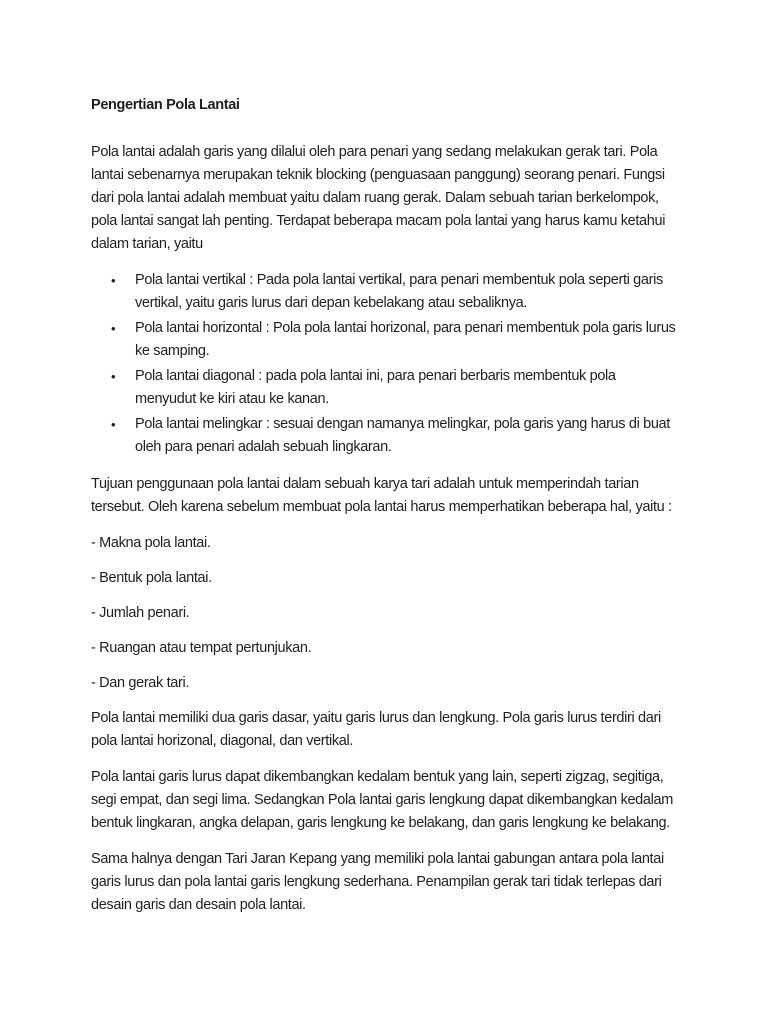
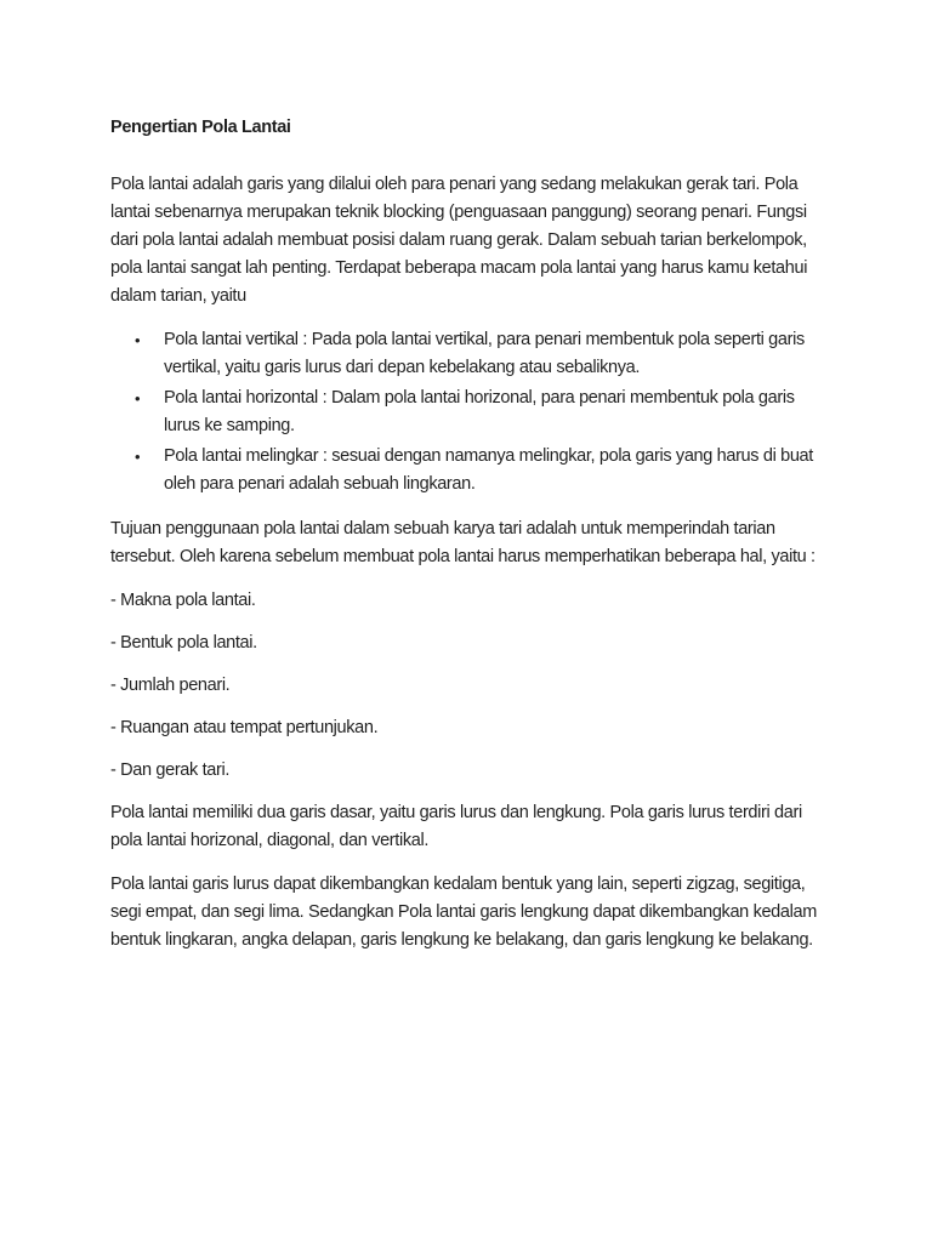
  Pengertian Pola Lantai
- Pola lantai adalah garis yang dilalui oleh para penari yang sedang melakukan gerak tari. Pola lantai sebenarnya merupakan teknik blocking (penguasaan panggung) seorang penari. Fungsi dari pola lantai adalah membuat yaitu dalam ruang gerak. Dalam sebuah tarian berkelompok, pola lantai sangat lah penting. Terdapat beberapa macam pola lantai yang harus kamu ketahui dalam tarian, yaitu
+ Pola lantai adalah garis yang dilalui oleh para penari yang sedang melakukan gerak tari. Pola lantai sebenarnya merupakan teknik blocking (penguasaan panggung) seorang penari. Fungsi dari pola lantai adalah membuat posisi dalam ruang gerak. Dalam sebuah tarian berkelompok, pola lantai sangat lah penting. Terdapat beberapa macam pola lantai yang harus kamu ketahui dalam tarian, yaitu
  Pola lantai vertikal : Pada pola lantai vertikal, para penari membentuk pola seperti garis vertikal, yaitu garis lurus dari depan kebelakang atau sebaliknya.
- Pola lantai horizontal : Pola pola lantai horizonal, para penari membentuk pola garis lurus ke samping.
+ Pola lantai horizontal : Dalam pola lantai horizonal, para penari membentuk pola garis lurus ke samping.
- Pola lantai diagonal : pada pola lantai ini, para penari berbaris membentuk pola menyudut ke kiri atau ke kanan.
  Pola lantai melingkar : sesuai dengan namanya melingkar, pola garis yang harus di buat oleh para penari adalah sebuah lingkaran.
  Tujuan penggunaan pola lantai dalam sebuah karya tari adalah untuk memperindah tarian tersebut. Oleh karena sebelum membuat pola lantai harus memperhatikan beberapa hal, yaitu :
  - Makna pola lantai.
  - Bentuk pola lantai.
  - Jumlah penari.
  - Ruangan atau tempat pertunjukan.
  - Dan gerak tari.
  Pola lantai memiliki dua garis dasar, yaitu garis lurus dan lengkung. Pola garis lurus terdiri dari pola lantai horizonal, diagonal, dan vertikal.
  Pola lantai garis lurus dapat dikembangkan kedalam bentuk yang lain, seperti zigzag, segitiga, segi empat, dan segi lima. Sedangkan Pola lantai garis lengkung dapat dikembangkan kedalam bentuk lingkaran, angka delapan, garis lengkung ke belakang, dan garis lengkung ke belakang.
- Sama halnya dengan Tari Jaran Kepang yang memiliki pola lantai gabungan antara pola lantai garis lurus dan pola lantai garis lengkung sederhana. Penampilan gerak tari tidak terlepas dari desain garis dan desain pola lantai.
